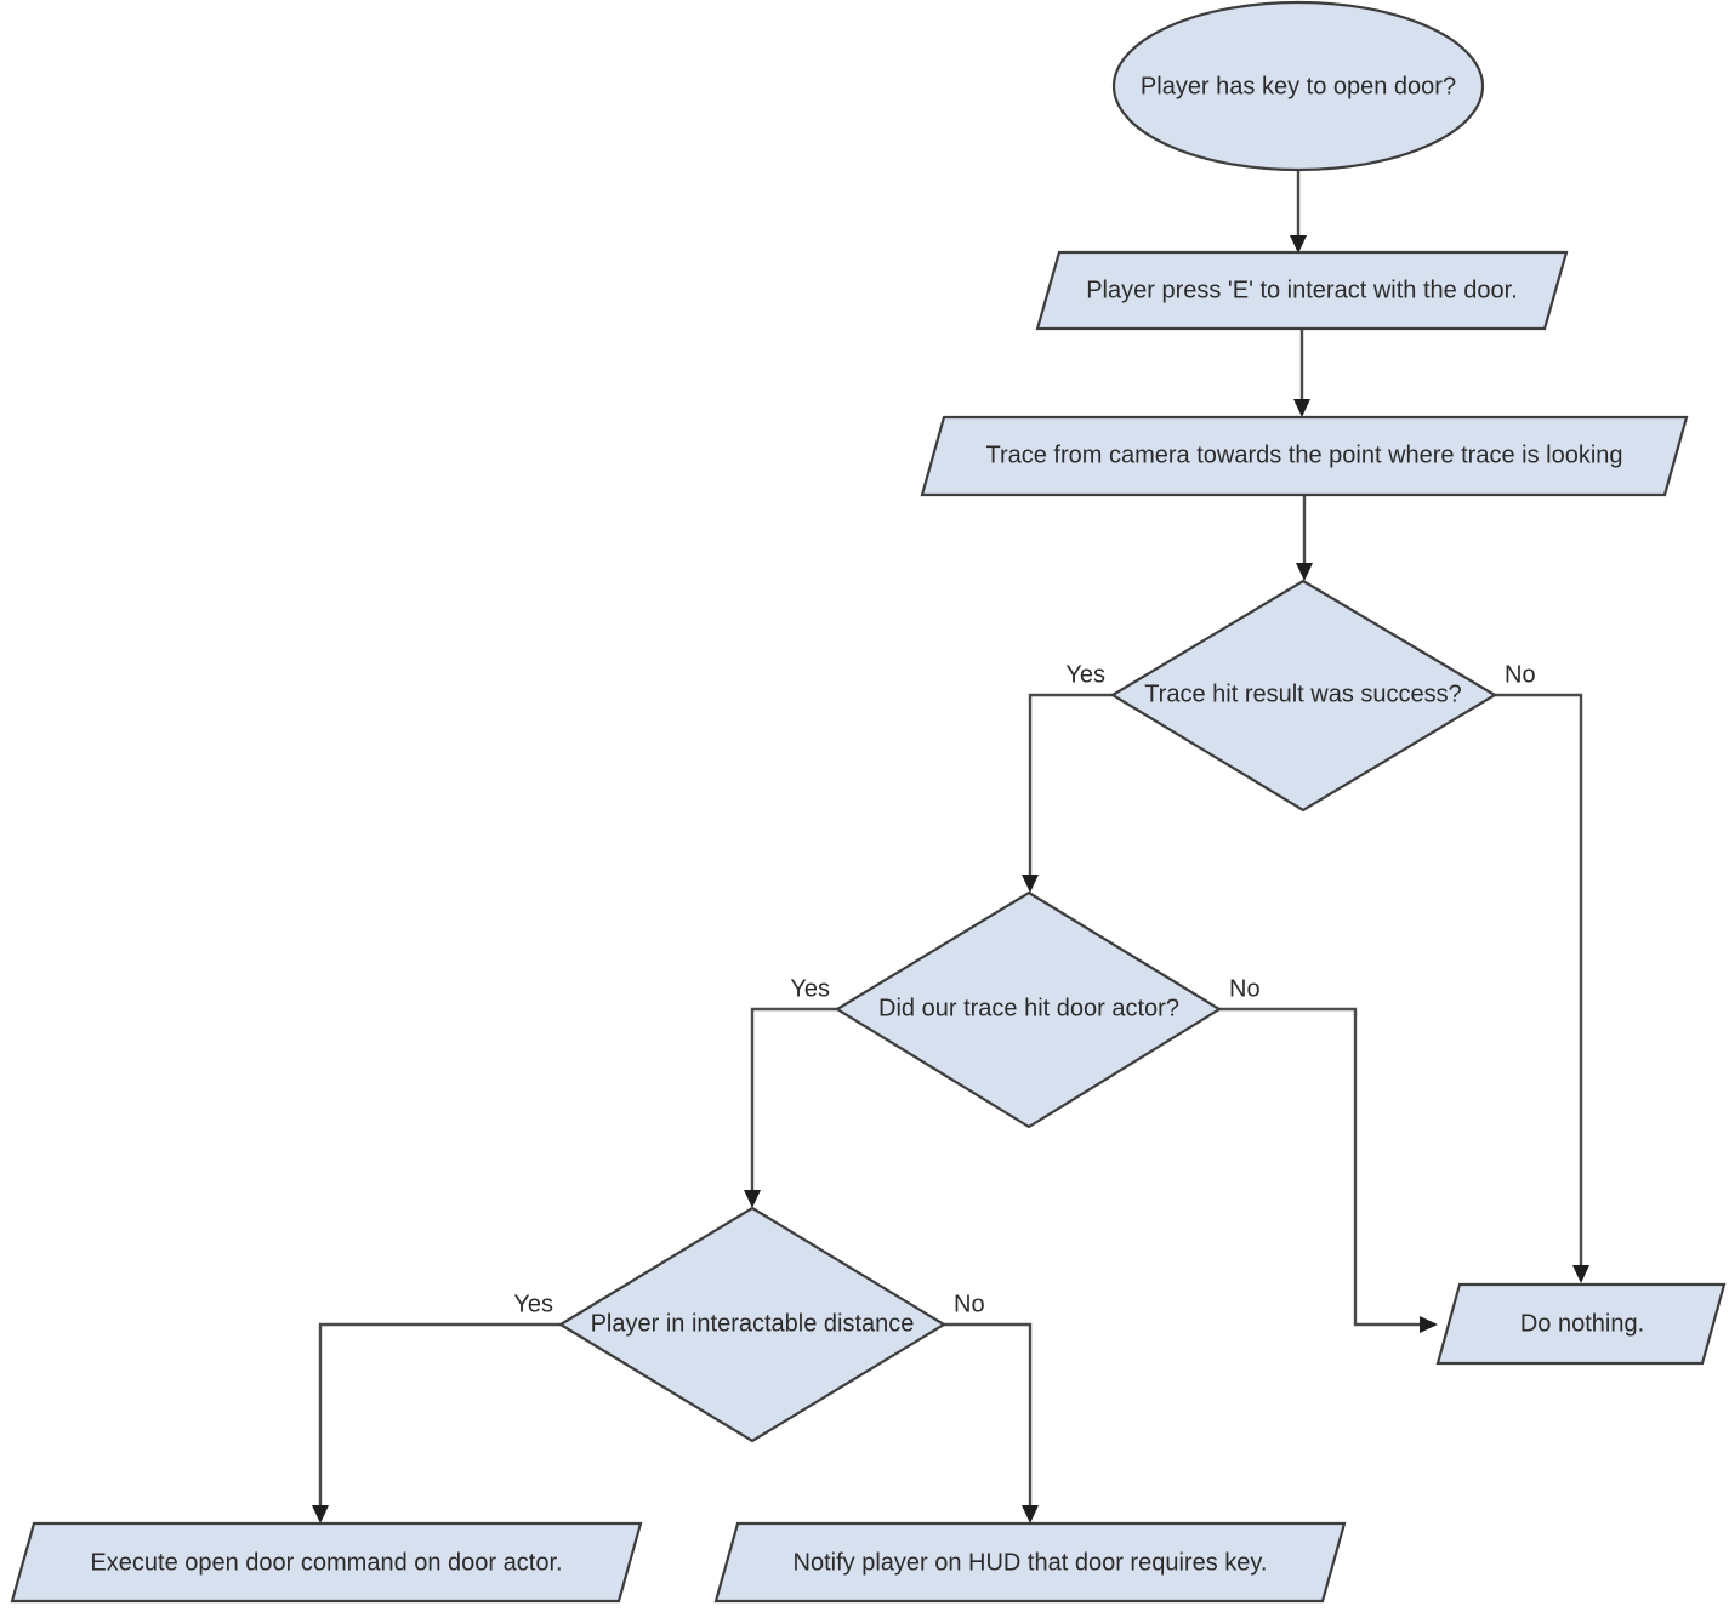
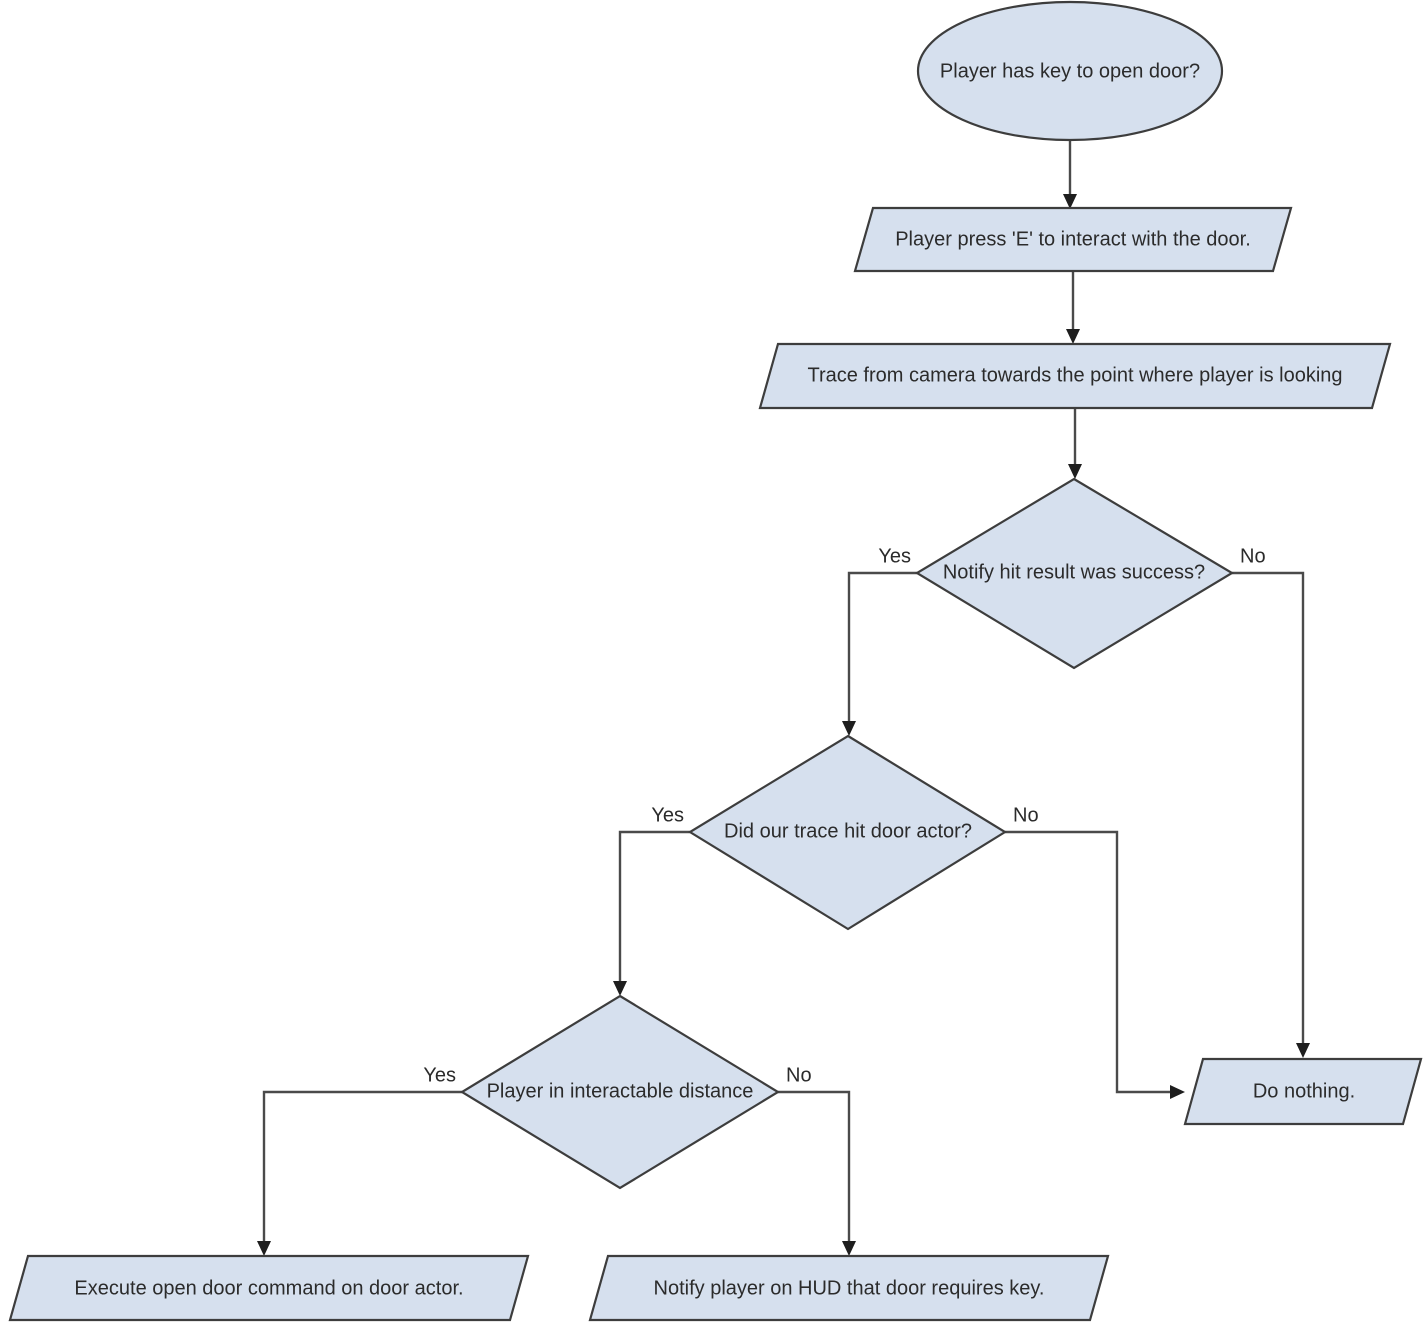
  Yes
  No
  Yes
  No
  Yes
  No
  Player has key to open door?
  Player press 'E' to interact with the door.
- Trace from camera towards the point where trace is looking
+ Trace from camera towards the point where player is looking
- Trace hit result was success?
+ Notify hit result was success?
  Did our trace hit door actor?
  Player in interactable distance
  Do nothing.
  Execute open door command on door actor.
  Notify player on HUD that door requires key.
